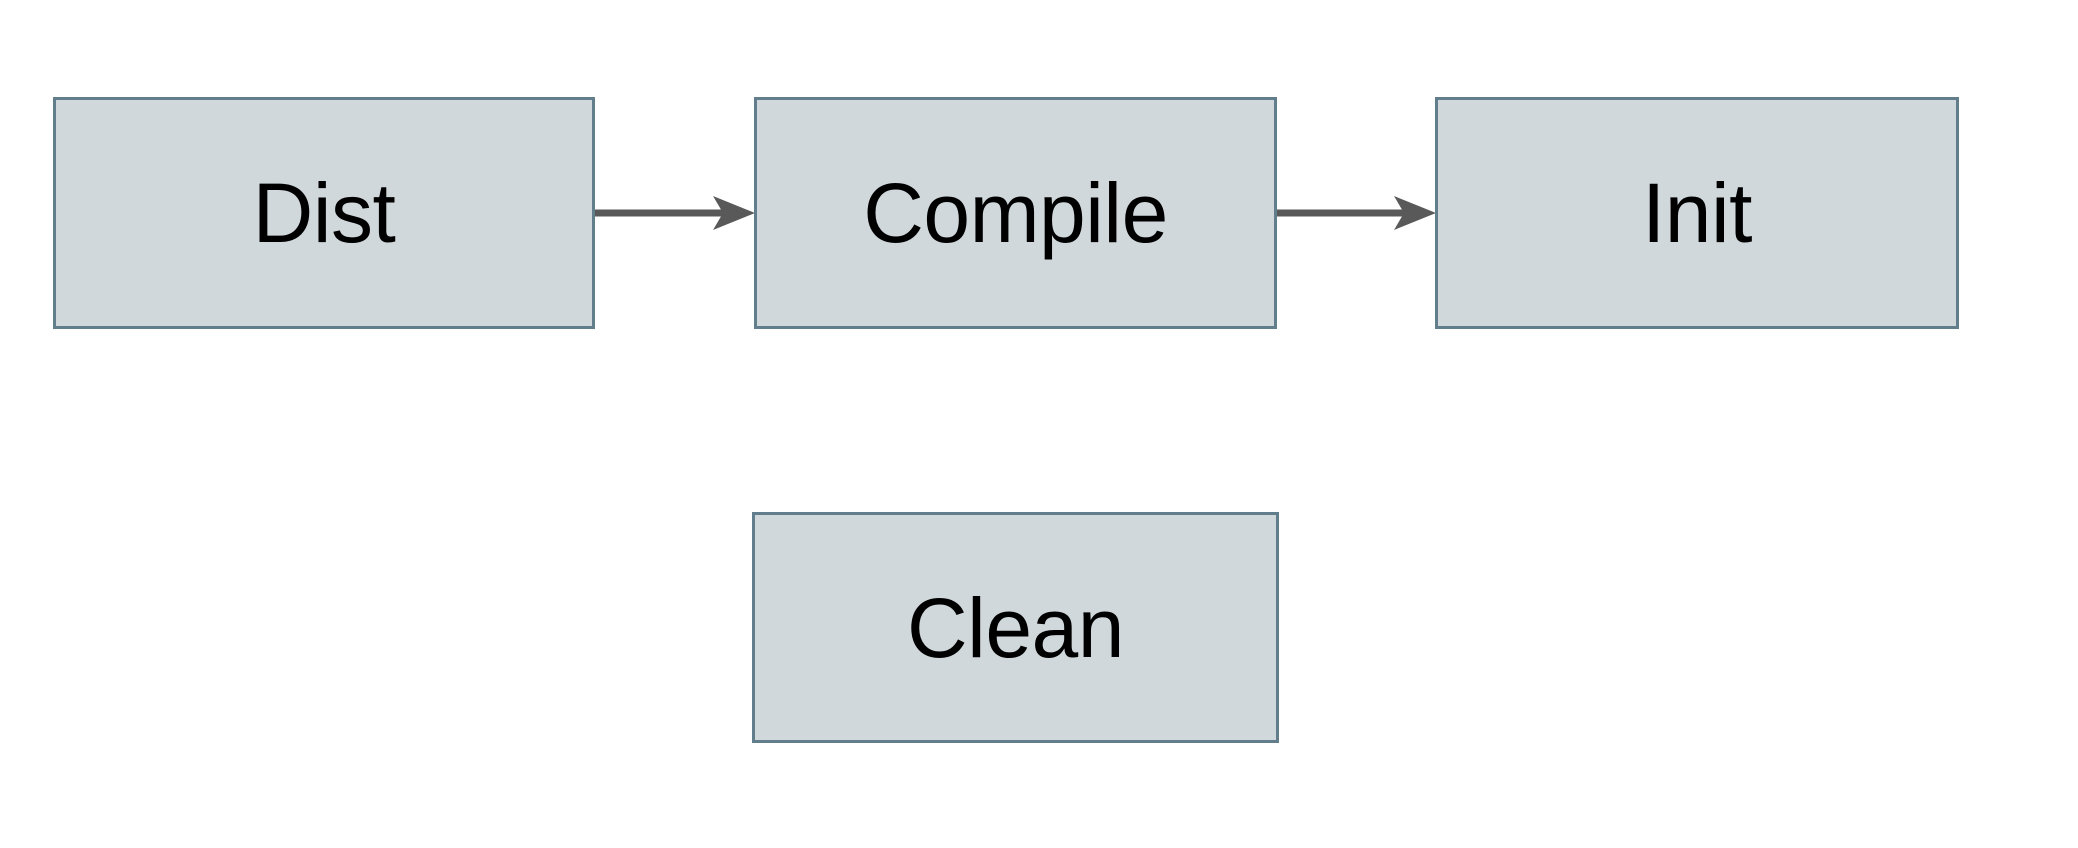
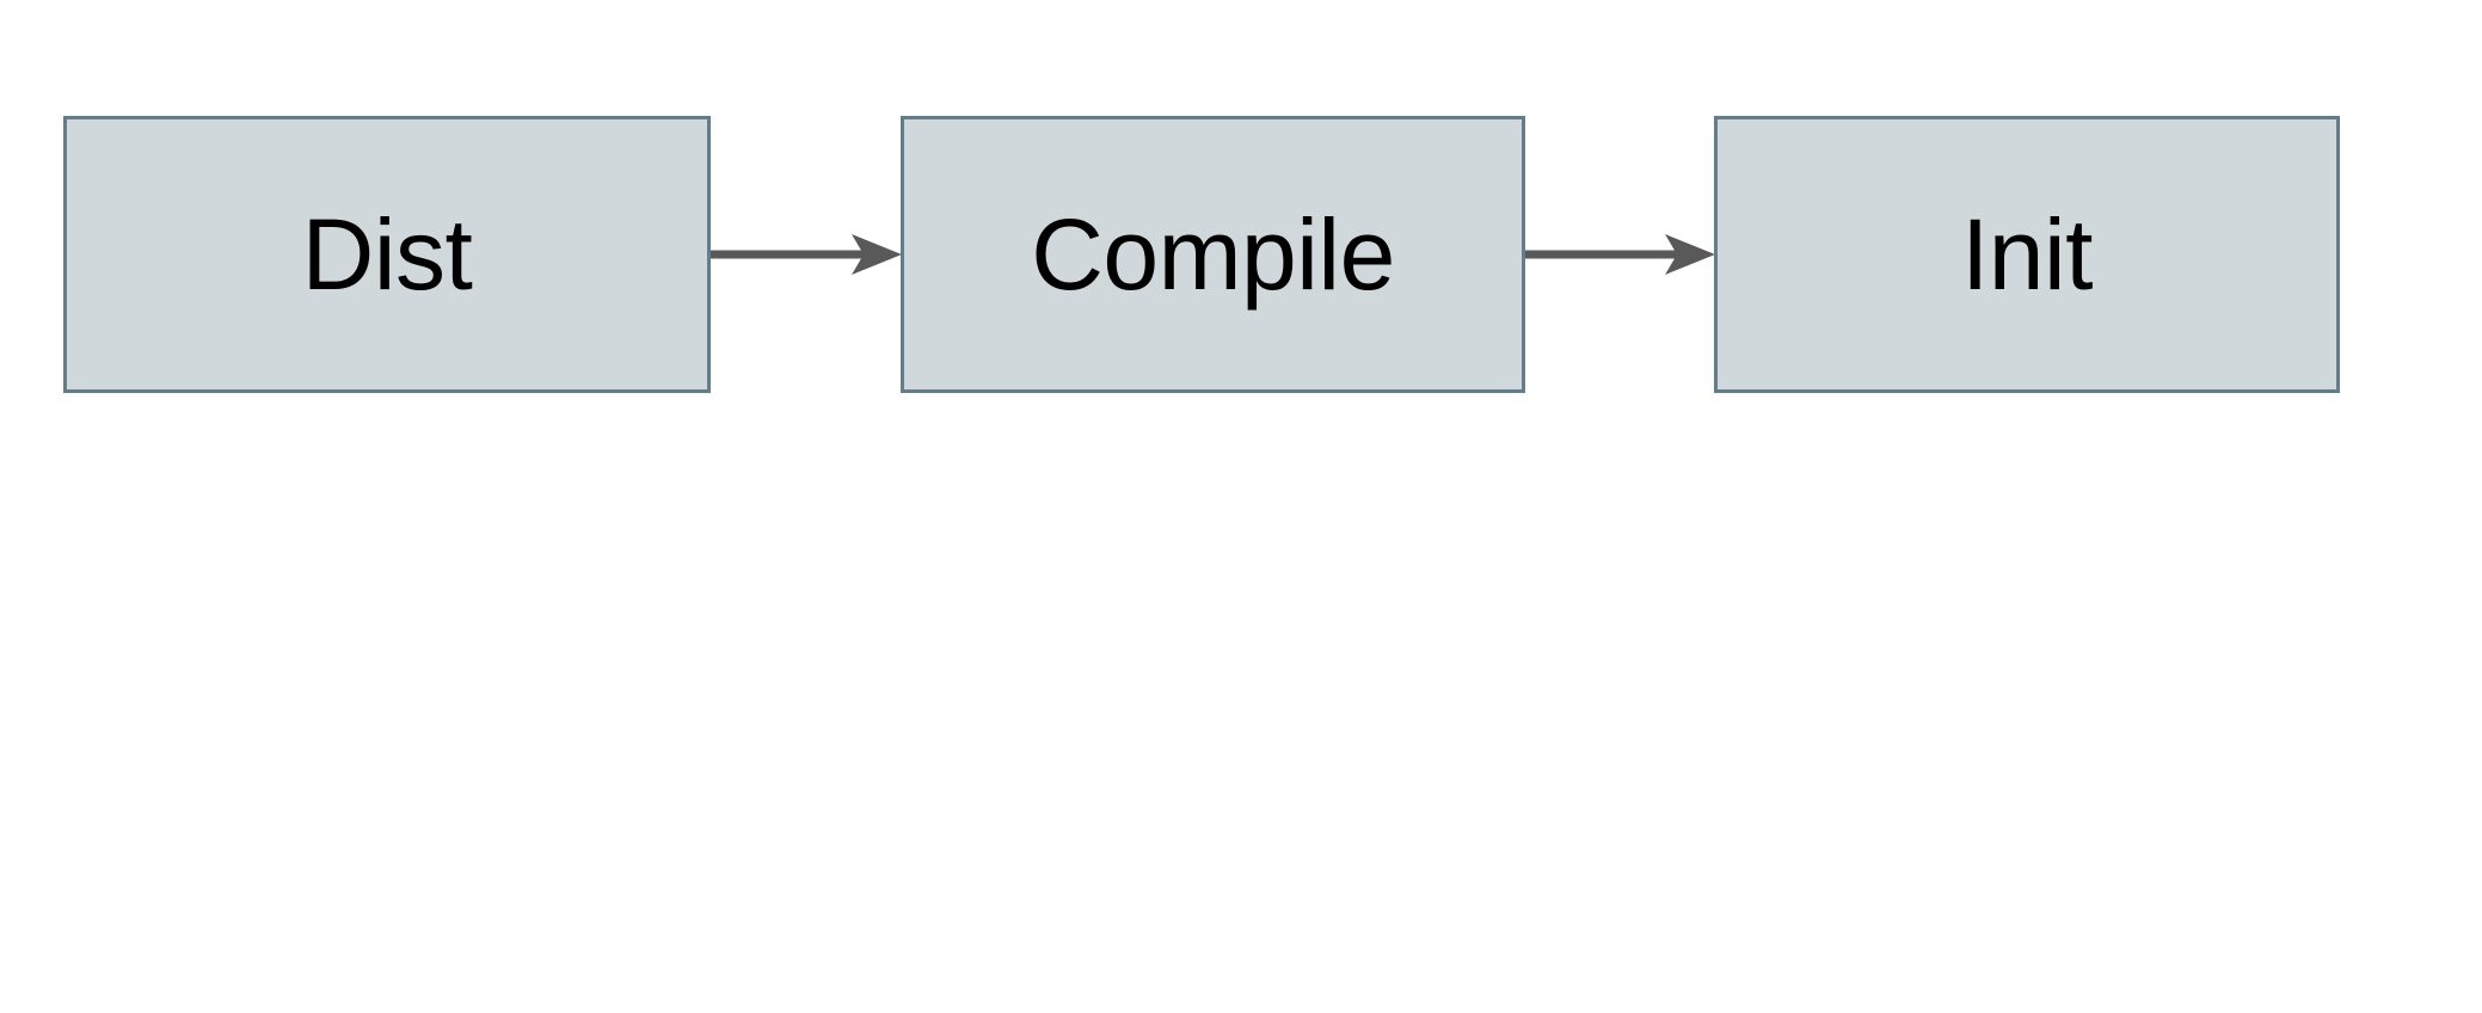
  Dist
  Compile
  Init
- Clean
